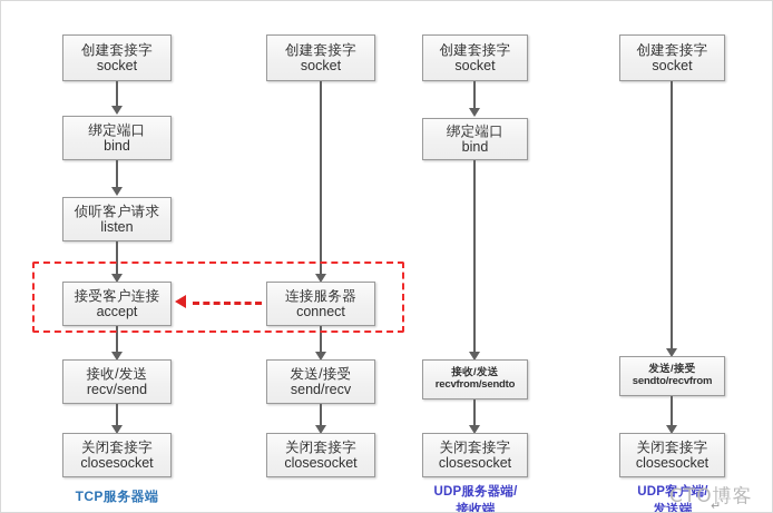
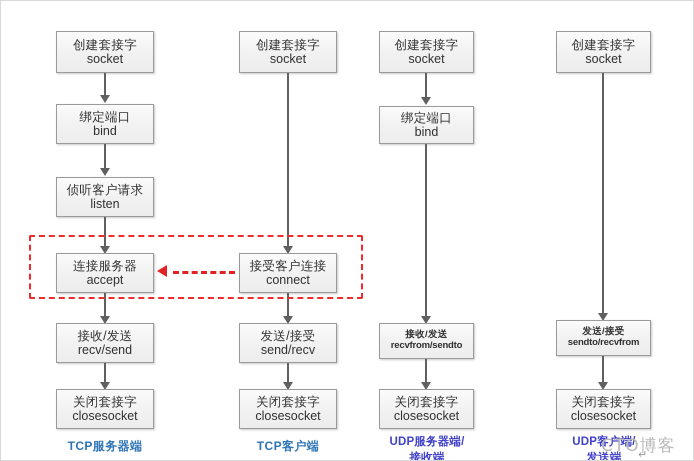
  创建套接字
  socket
  绑定端口
  bind
  侦听客户请求
  listen
- 接受客户连接
+ 连接服务器
  accept
  接收/发送
  recv/send
  关闭套接字
  closesocket
  TCP服务器端
  创建套接字
  socket
- 连接服务器
+ 接受客户连接
  connect
  发送/接受
  send/recv
  关闭套接字
  closesocket
+ TCP客户端
  创建套接字
  socket
  绑定端口
  bind
  接收/发送
  recvfrom/sendto
  关闭套接字
  closesocket
  UDP服务器端/
  接收端
  创建套接字
  socket
  发送/接受
  sendto/recvfrom
  关闭套接字
  closesocket
  UDP客户端/
  发送端
  CTO博客
  ↵
